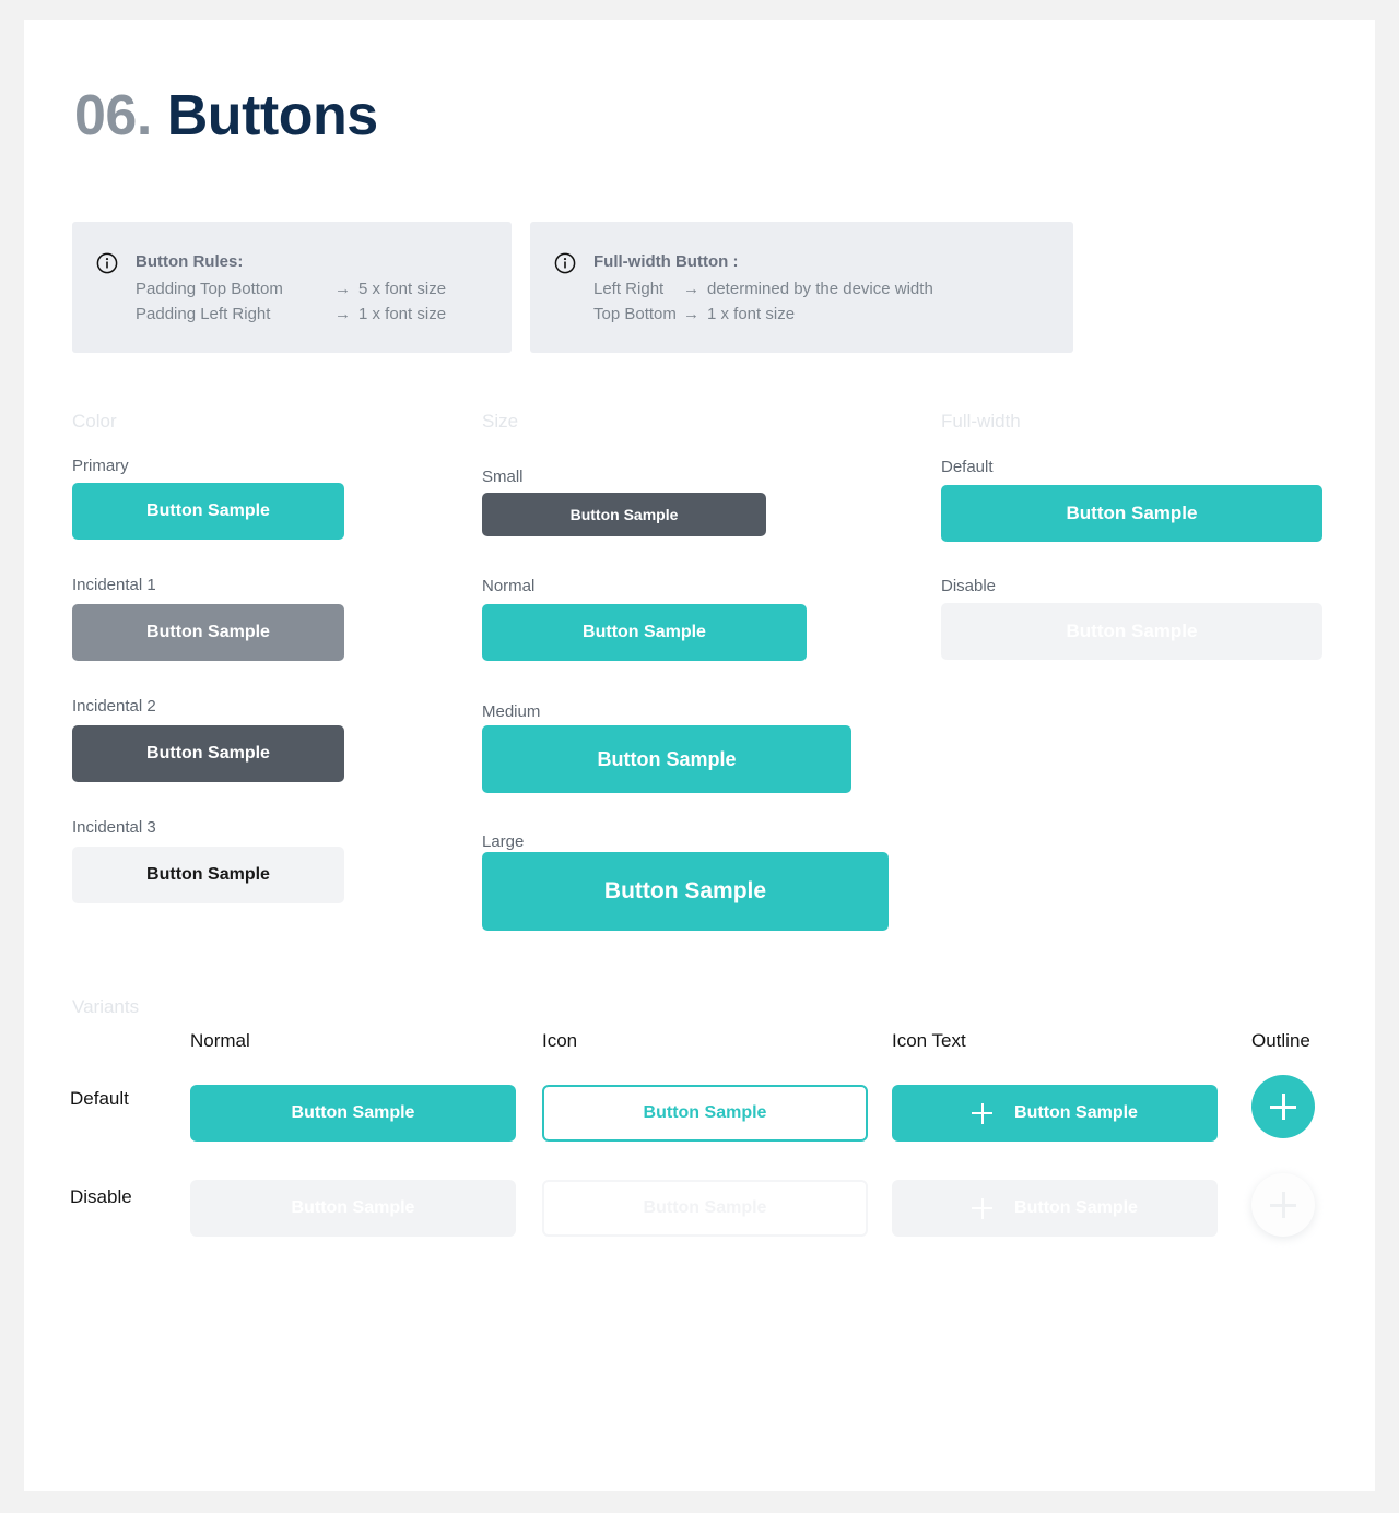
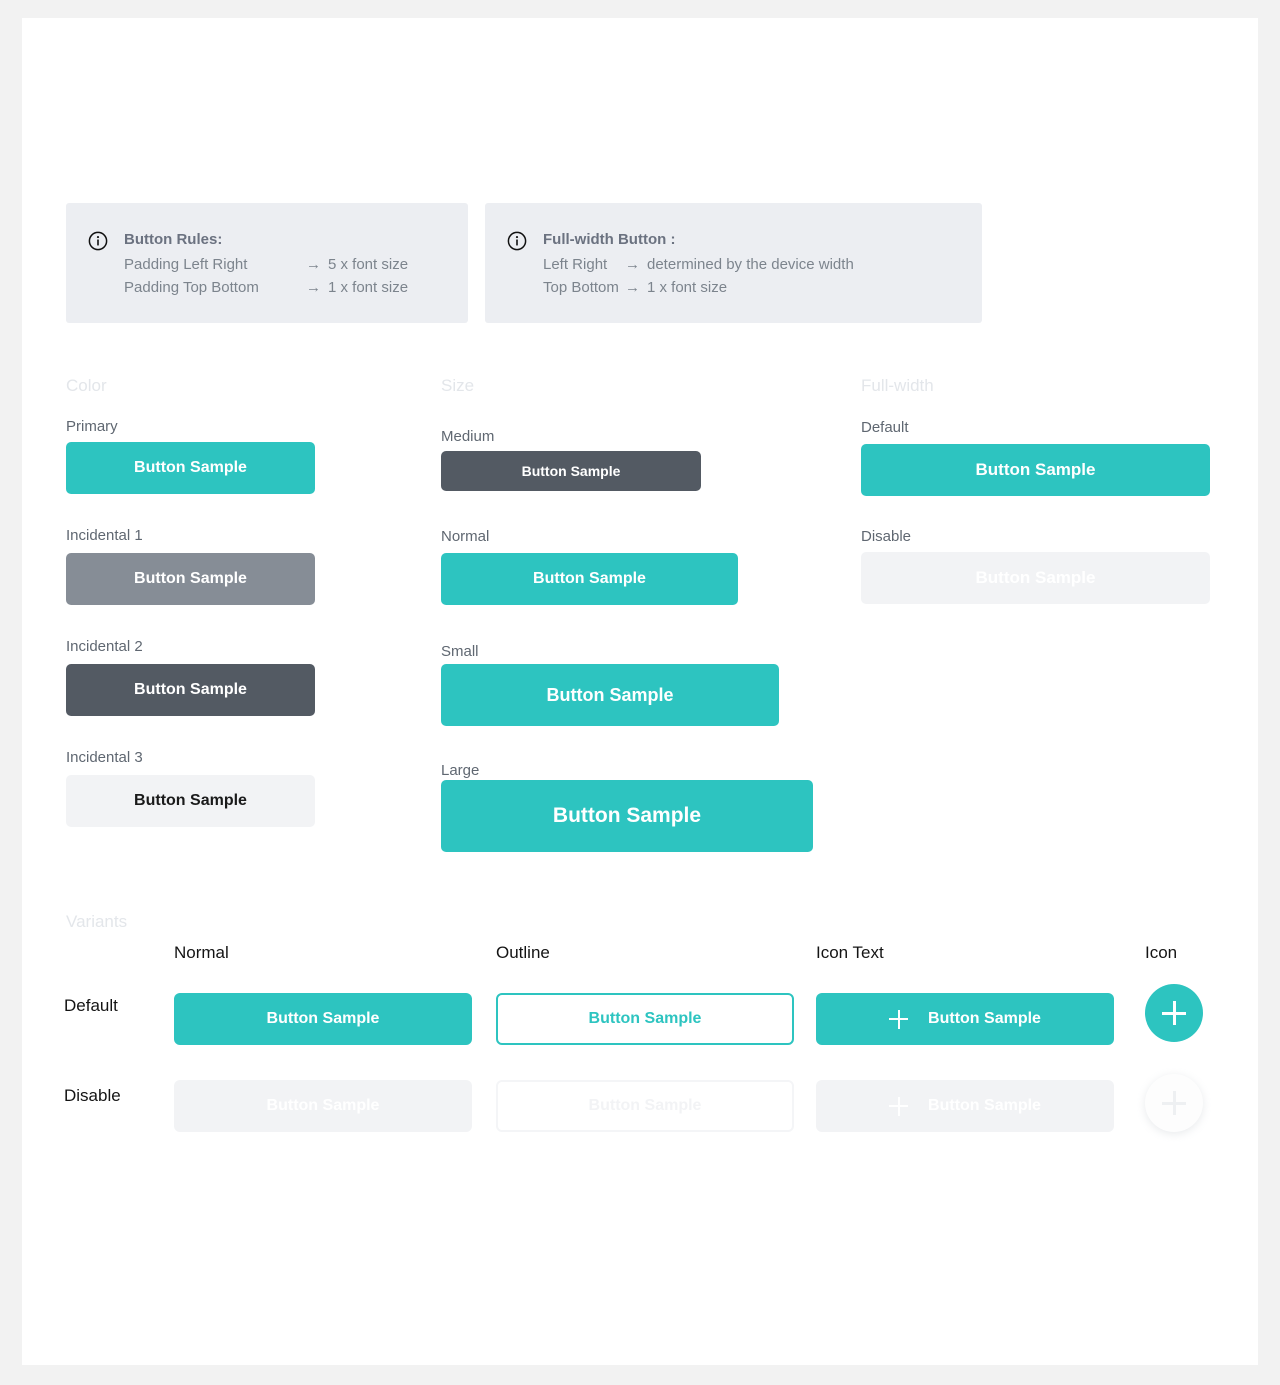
- 06. Buttons
  Button Rules:
- Padding Top Bottom
+ Padding Left Right
  →
  5 x font size
- Padding Left Right
+ Padding Top Bottom
  →
  1 x font size
  Full-width Button :
  Left Right
  →
  determined by the device width
  Top Bottom
  →
  1 x font size
  Color
  Primary
  Button Sample
  Incidental 1
  Button Sample
  Incidental 2
  Button Sample
  Incidental 3
  Button Sample
  Size
- Small
+ Medium
  Button Sample
  Normal
  Button Sample
- Medium
+ Small
  Button Sample
  Large
  Button Sample
  Full-width
  Default
  Button Sample
  Disable
  Variants
  Normal
- Icon
+ Outline
  Icon Text
- Outline
+ Icon
  Default
  Disable
  Button Sample
  Button Sample
  Button Sample
